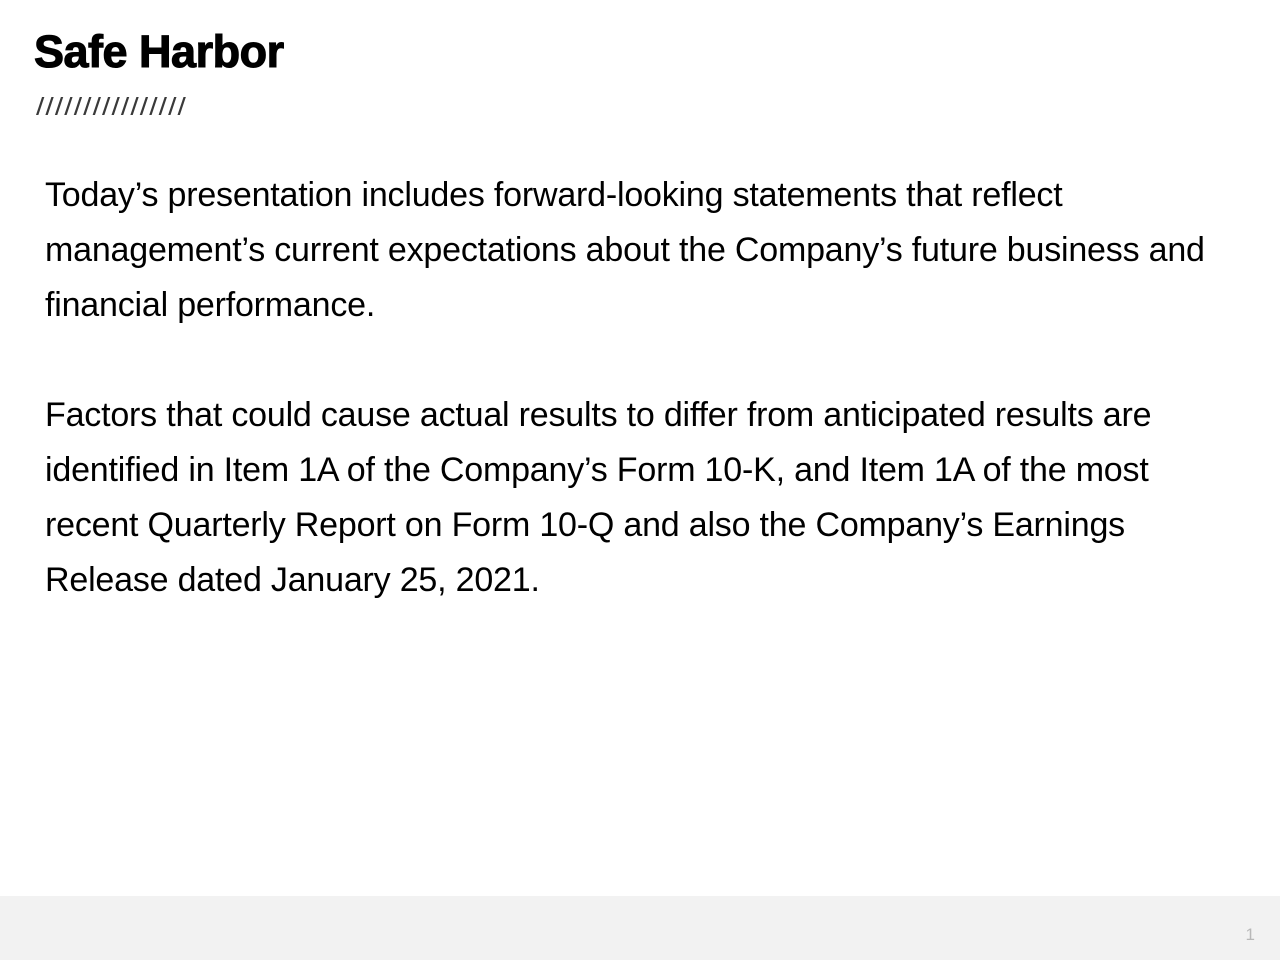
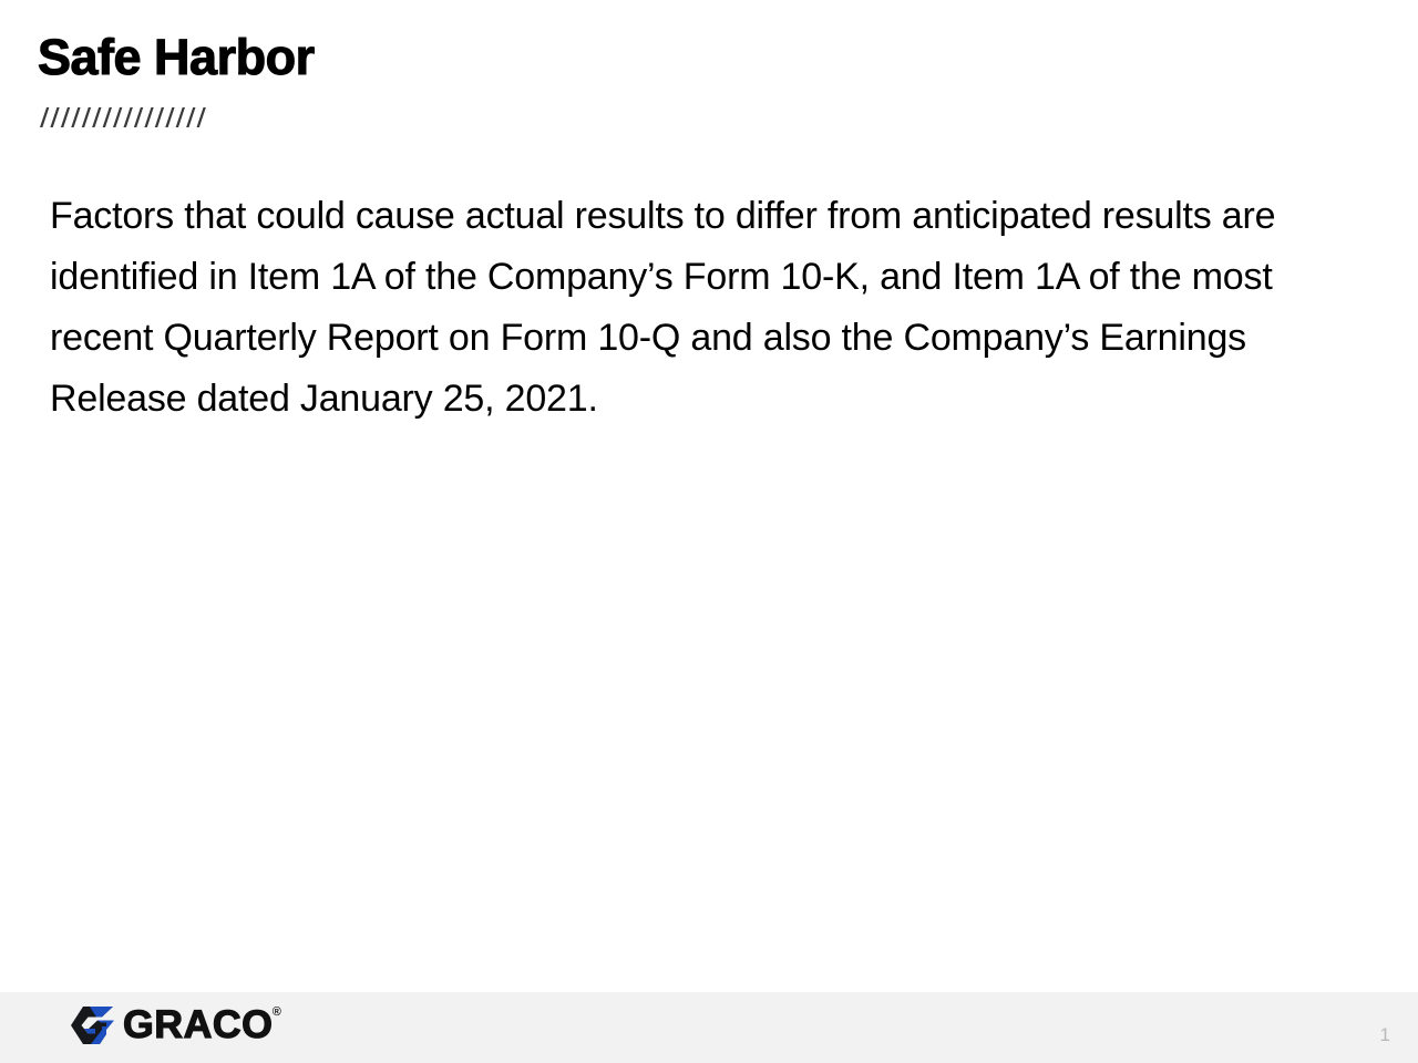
  Safe Harbor
  ////////////////
- Today’s presentation includes forward-looking statements that reflect management’s current expectations about the Company’s future business and financial performance.
  Factors that could cause actual results to differ from anticipated results are identified in Item 1A of the Company’s Form 10-K, and Item 1A of the most recent Quarterly Report on Form 10-Q and also the Company’s Earnings Release dated January 25, 2021.
+ GRACO
+ ®
  1
